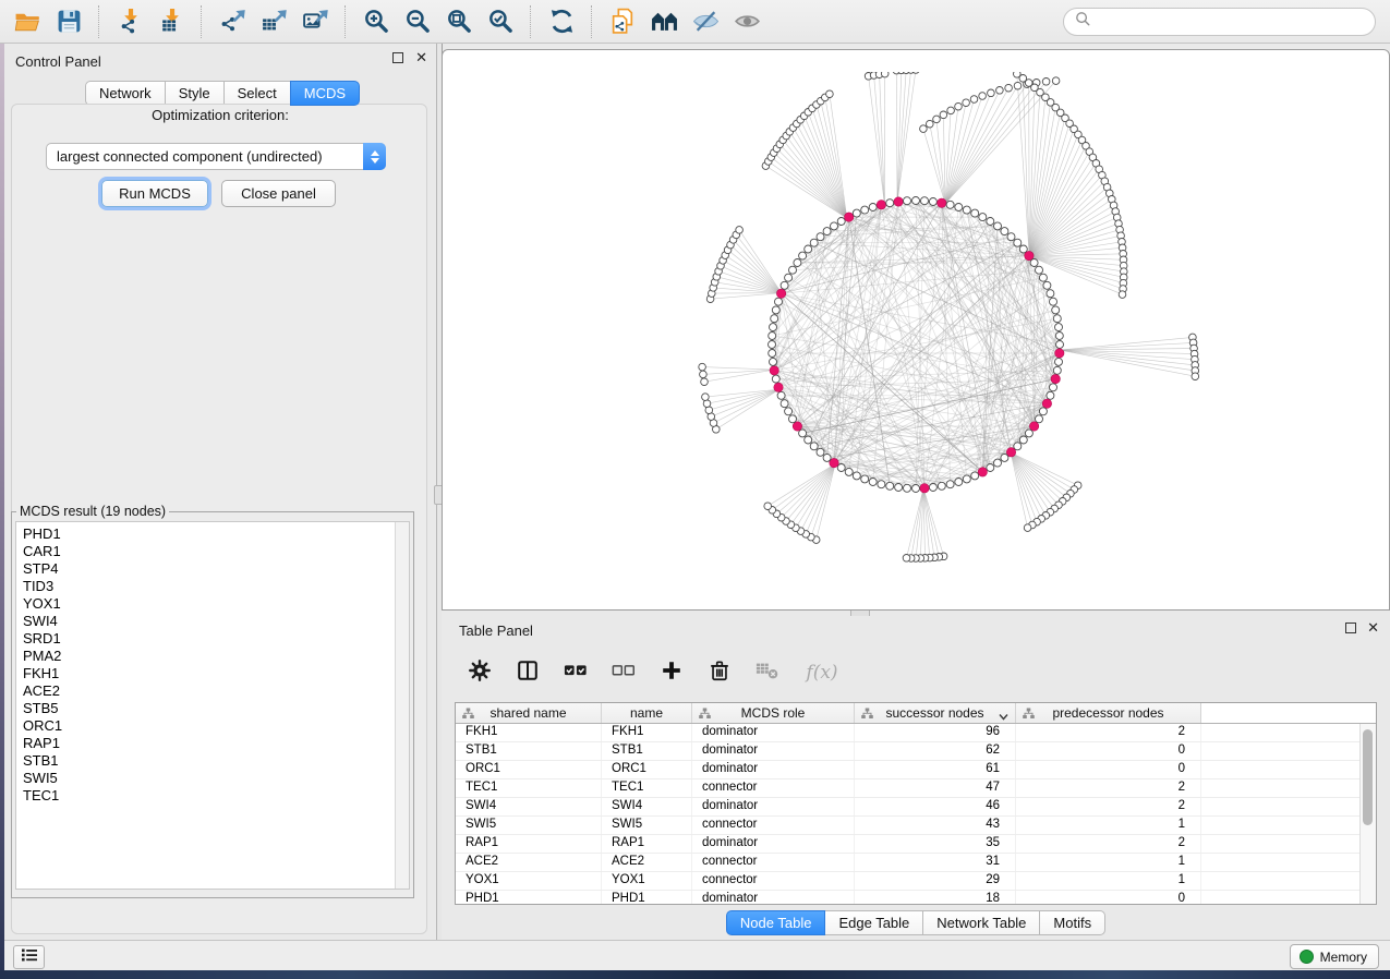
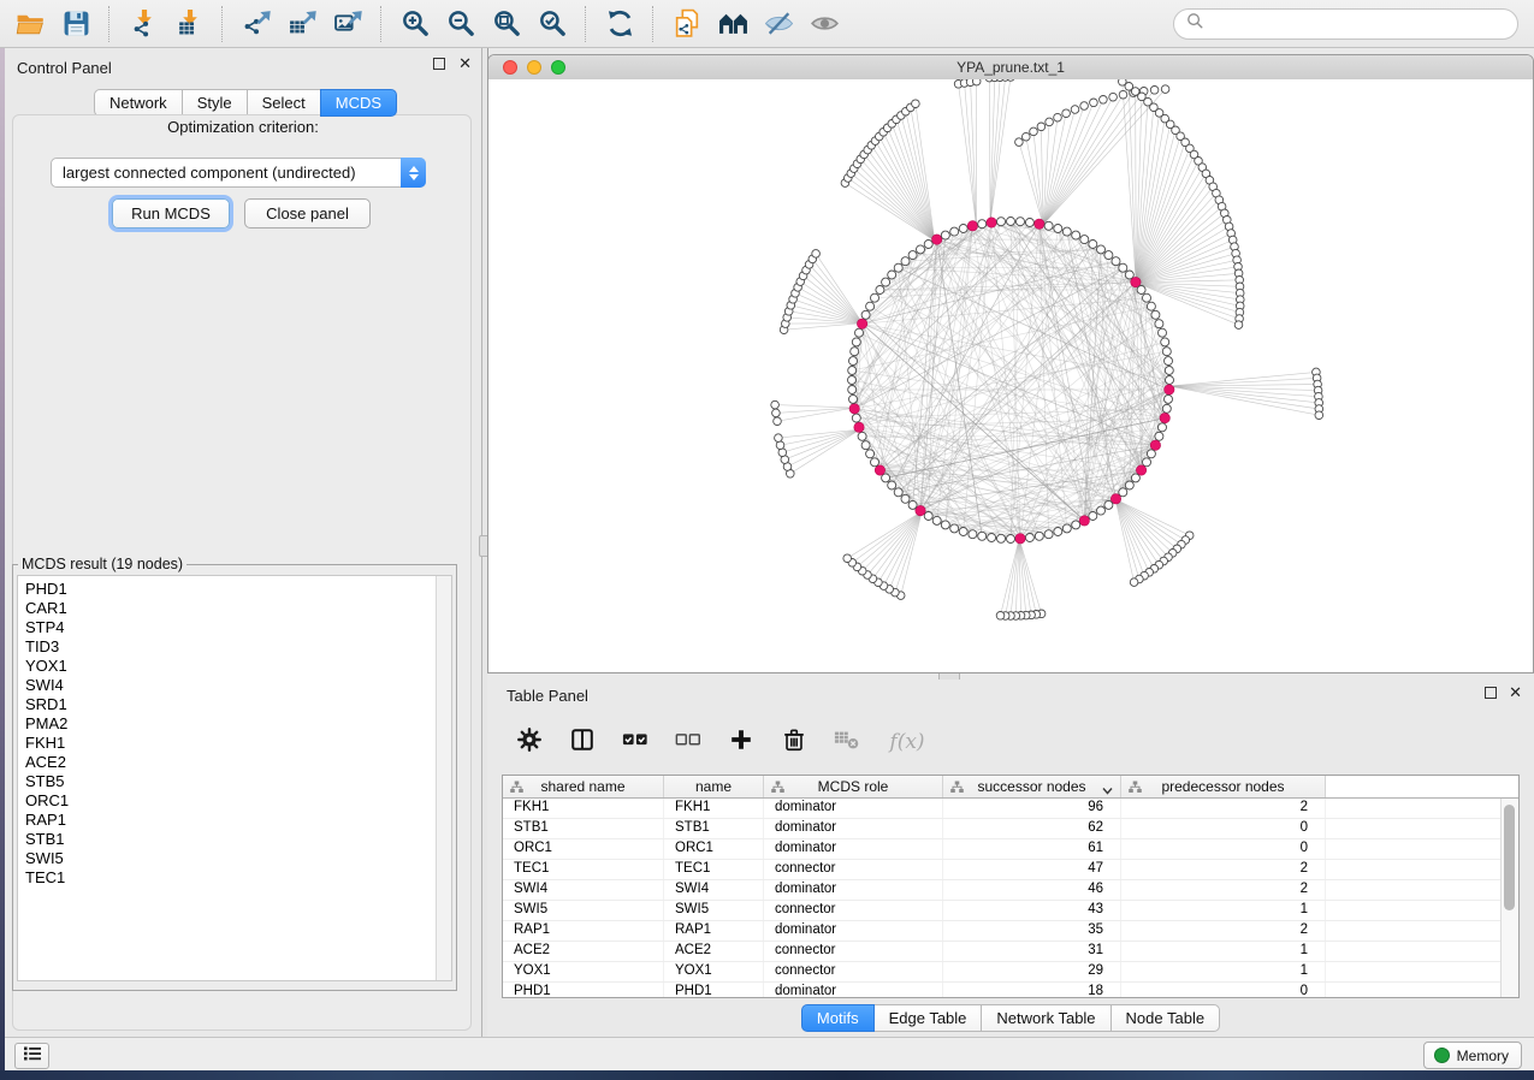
  Control Panel
  ✕
  Network
  Style
  Select
  MCDS
  Optimization criterion:
  largest connected component (undirected)
  Run MCDS
  Close panel
  MCDS result (19 nodes)
  PHD1
  CAR1
  STP4
  TID3
  YOX1
  SWI4
  SRD1
  PMA2
  FKH1
  ACE2
  STB5
  ORC1
  RAP1
  STB1
  SWI5
  TEC1
+ YPA_prune.txt_1
  Table Panel
  ✕
  f(x)
  shared name
  name
  MCDS role
  successor nodes
  predecessor nodes
  FKH1
  FKH1
  dominator
  96
  2
  STB1
  STB1
  dominator
  62
  0
  ORC1
  ORC1
  dominator
  61
  0
  TEC1
  TEC1
  connector
  47
  2
  SWI4
  SWI4
  dominator
  46
  2
  SWI5
  SWI5
  connector
  43
  1
  RAP1
  RAP1
  dominator
  35
  2
  ACE2
  ACE2
  connector
  31
  1
  YOX1
  YOX1
  connector
  29
  1
  PHD1
  PHD1
  dominator
  18
  0
- Node Table
+ Motifs
  Edge Table
  Network Table
- Motifs
+ Node Table
  Memory
